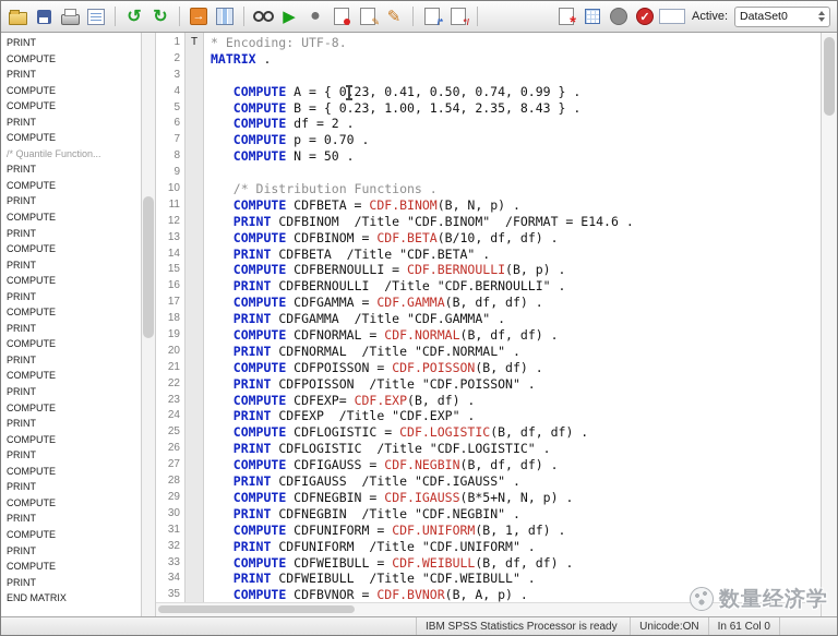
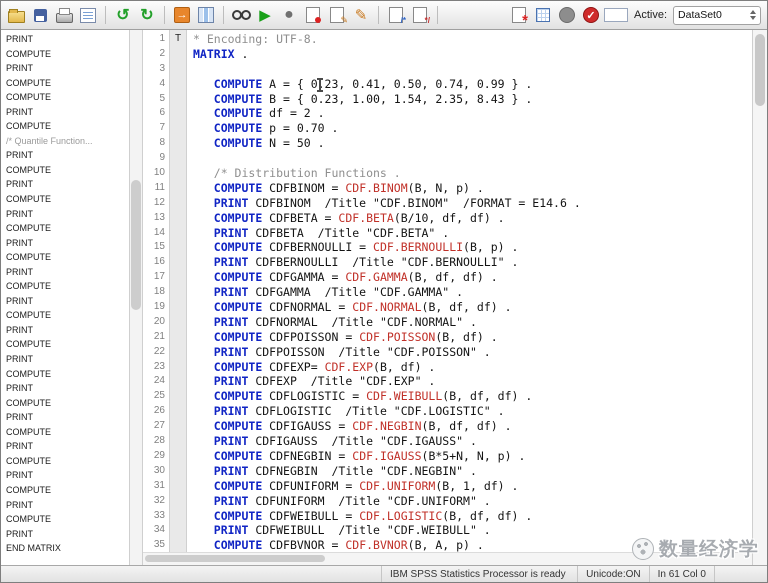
  Active:
  DataSet0
  PRINT
  COMPUTE
  PRINT
  COMPUTE
  COMPUTE
  PRINT
  COMPUTE
  /* Quantile Function...
  PRINT
  COMPUTE
  PRINT
  COMPUTE
  PRINT
  COMPUTE
  PRINT
  COMPUTE
  PRINT
  COMPUTE
  PRINT
  COMPUTE
  PRINT
  COMPUTE
  PRINT
  COMPUTE
  PRINT
  COMPUTE
  PRINT
  COMPUTE
  PRINT
  COMPUTE
  PRINT
  COMPUTE
  PRINT
  COMPUTE
  PRINT
  END MATRIX
  1
  T
  * Encoding: UTF-8.
  2
  MATRIX .
  3
  4
  COMPUTE A = { 0.23, 0.41, 0.50, 0.74, 0.99 } .
  5
  COMPUTE B = { 0.23, 1.00, 1.54, 2.35, 8.43 } .
  6
  COMPUTE df = 2 .
  7
  COMPUTE p = 0.70 .
  8
  COMPUTE N = 50 .
  9
  10
  /* Distribution Functions .
  11
- COMPUTE CDFBETA = CDF.BINOM(B, N, p) .
+ COMPUTE CDFBINOM = CDF.BINOM(B, N, p) .
  12
  PRINT CDFBINOM /Title "CDF.BINOM" /FORMAT = E14.6 .
  13
- COMPUTE CDFBINOM = CDF.BETA(B/10, df, df) .
+ COMPUTE CDFBETA = CDF.BETA(B/10, df, df) .
  14
  PRINT CDFBETA /Title "CDF.BETA" .
  15
  COMPUTE CDFBERNOULLI = CDF.BERNOULLI(B, p) .
  16
  PRINT CDFBERNOULLI /Title "CDF.BERNOULLI" .
  17
  COMPUTE CDFGAMMA = CDF.GAMMA(B, df, df) .
  18
  PRINT CDFGAMMA /Title "CDF.GAMMA" .
  19
  COMPUTE CDFNORMAL = CDF.NORMAL(B, df, df) .
  20
  PRINT CDFNORMAL /Title "CDF.NORMAL" .
  21
  COMPUTE CDFPOISSON = CDF.POISSON(B, df) .
  22
  PRINT CDFPOISSON /Title "CDF.POISSON" .
  23
  COMPUTE CDFEXP= CDF.EXP(B, df) .
  24
  PRINT CDFEXP /Title "CDF.EXP" .
  25
- COMPUTE CDFLOGISTIC = CDF.LOGISTIC(B, df, df) .
+ COMPUTE CDFLOGISTIC = CDF.WEIBULL(B, df, df) .
  26
  PRINT CDFLOGISTIC /Title "CDF.LOGISTIC" .
  27
  COMPUTE CDFIGAUSS = CDF.NEGBIN(B, df, df) .
  28
  PRINT CDFIGAUSS /Title "CDF.IGAUSS" .
  29
  COMPUTE CDFNEGBIN = CDF.IGAUSS(B*5+N, N, p) .
  30
  PRINT CDFNEGBIN /Title "CDF.NEGBIN" .
  31
  COMPUTE CDFUNIFORM = CDF.UNIFORM(B, 1, df) .
  32
  PRINT CDFUNIFORM /Title "CDF.UNIFORM" .
  33
- COMPUTE CDFWEIBULL = CDF.WEIBULL(B, df, df) .
+ COMPUTE CDFWEIBULL = CDF.LOGISTIC(B, df, df) .
  34
  PRINT CDFWEIBULL /Title "CDF.WEIBULL" .
  35
  COMPUTE CDFBVNOR = CDF.BVNOR(B, A, p) .
  IBM SPSS Statistics Processor is ready
  Unicode:ON
  In 61 Col 0
  数量经济学
